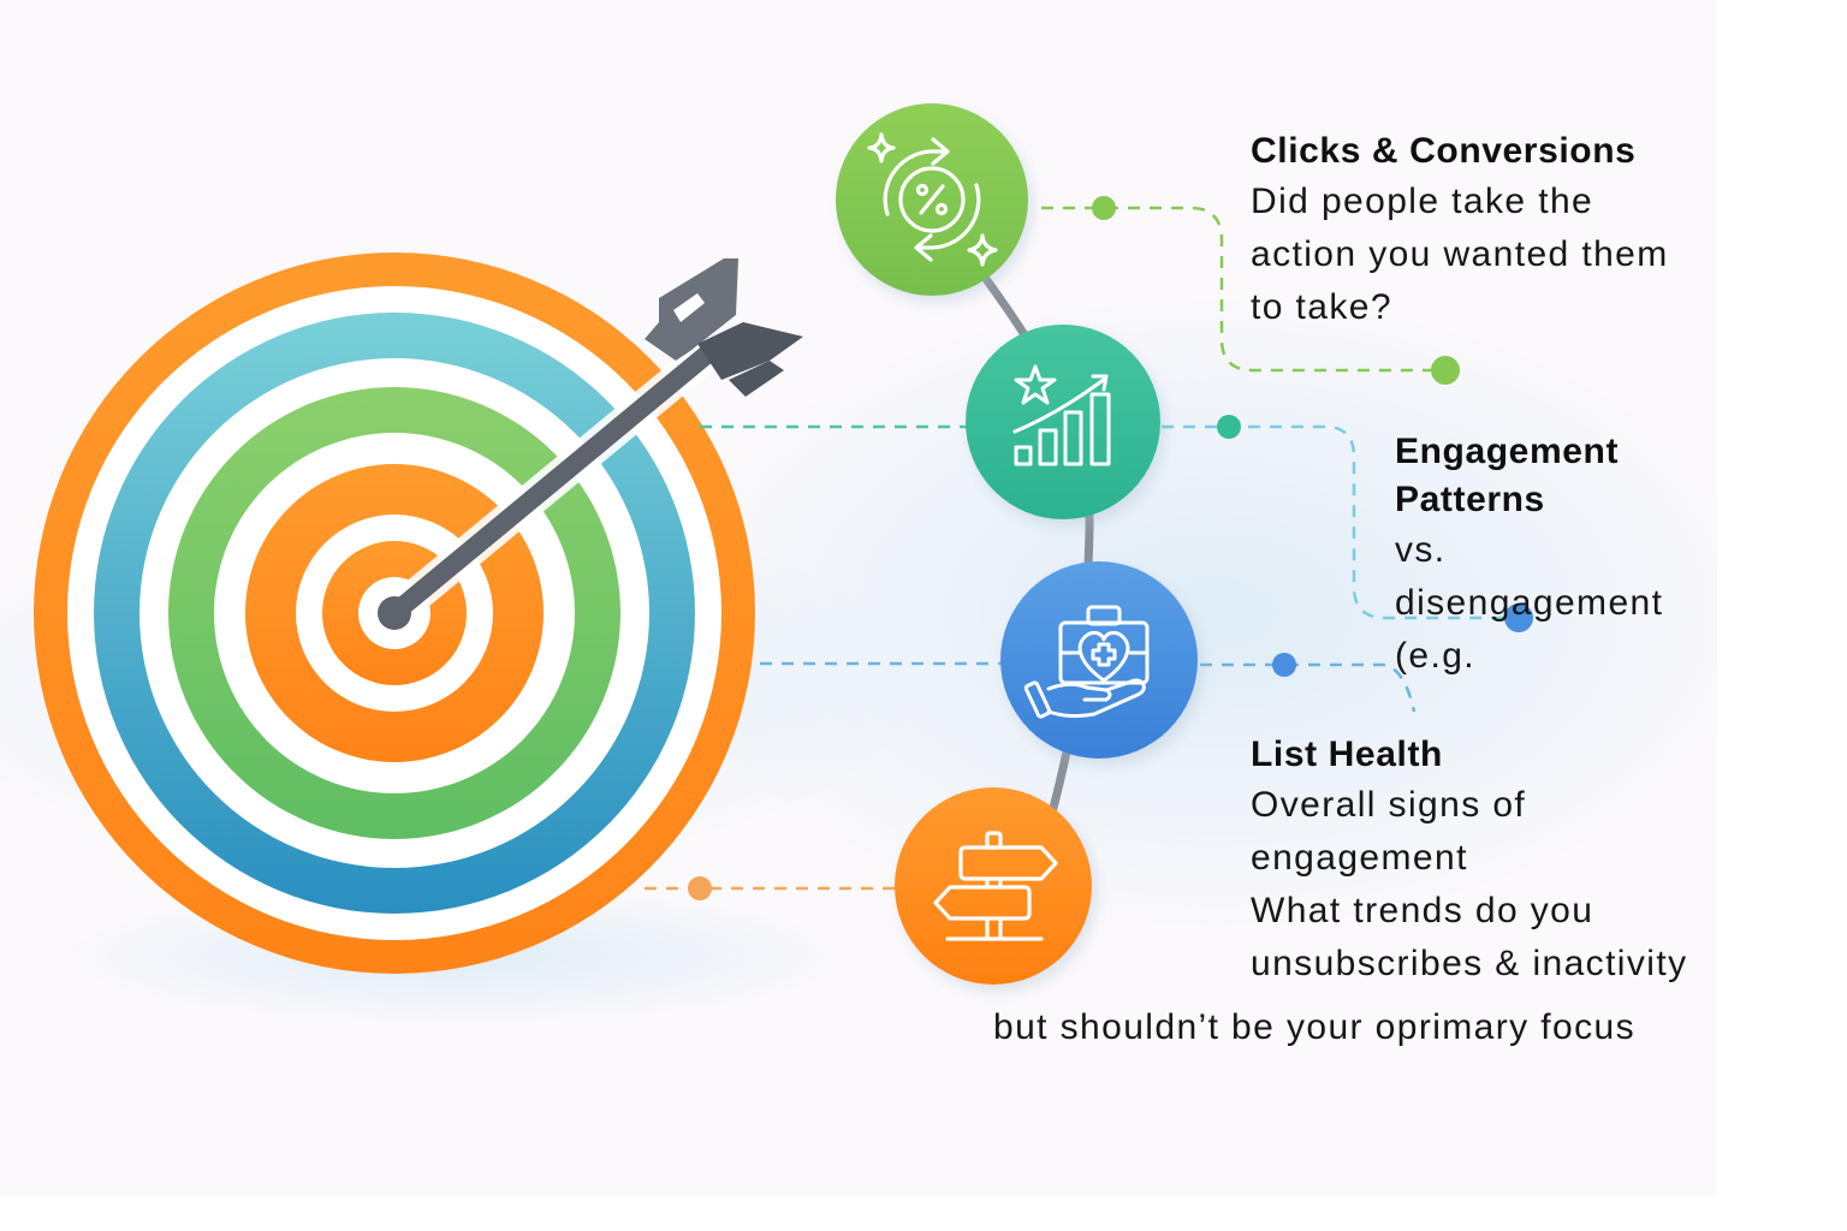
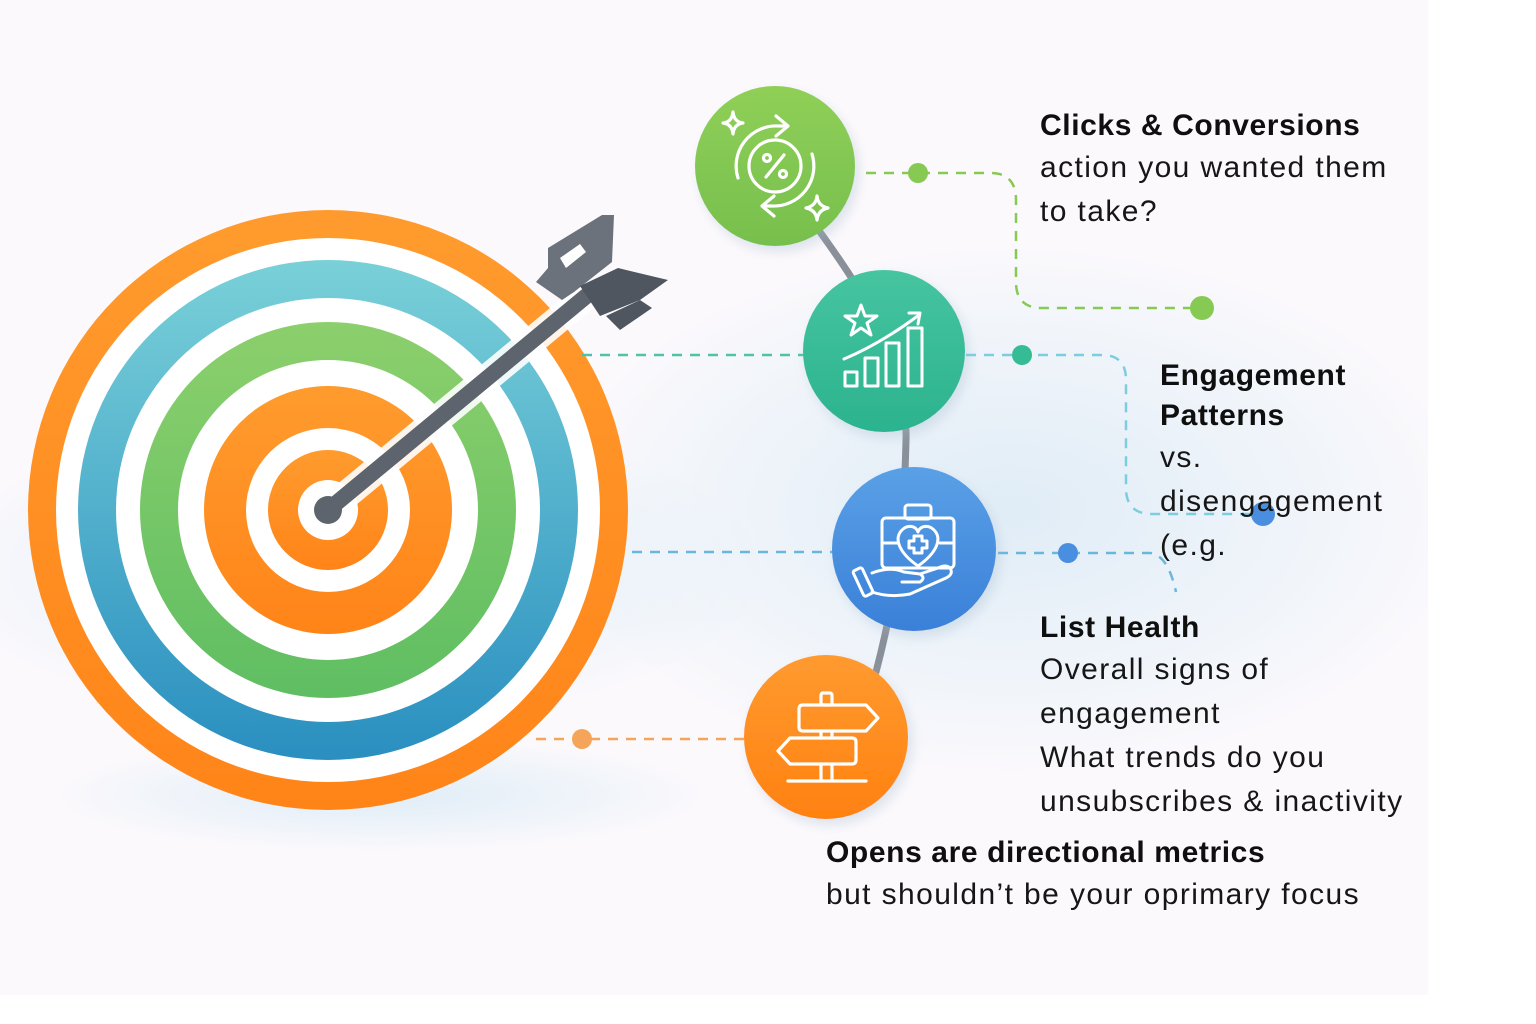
  Clicks & Conversions
- Did people take the
  action you wanted them
  to take?
  Engagement Patterns
  vs. disengagement (e.g.
  List Health
  Overall signs of engagement
  What trends do you
  unsubscribes & inactivity
+ Opens are directional metrics
  but shouldn’t be your oprimary focus
